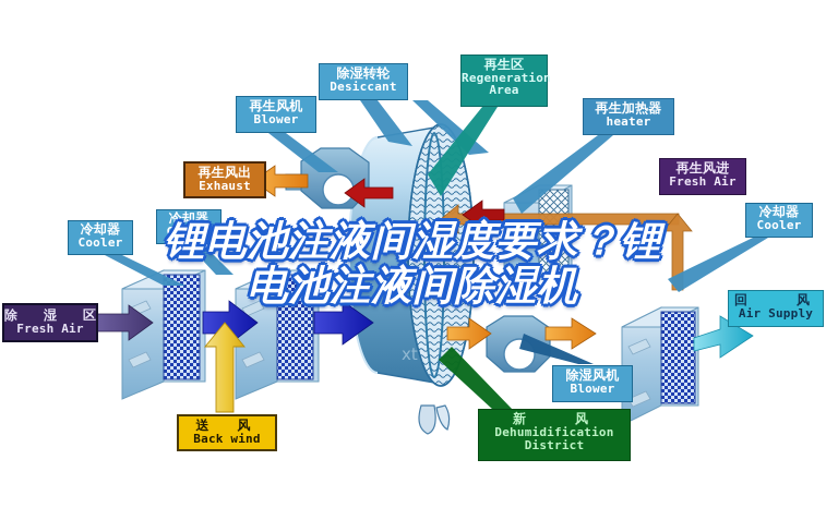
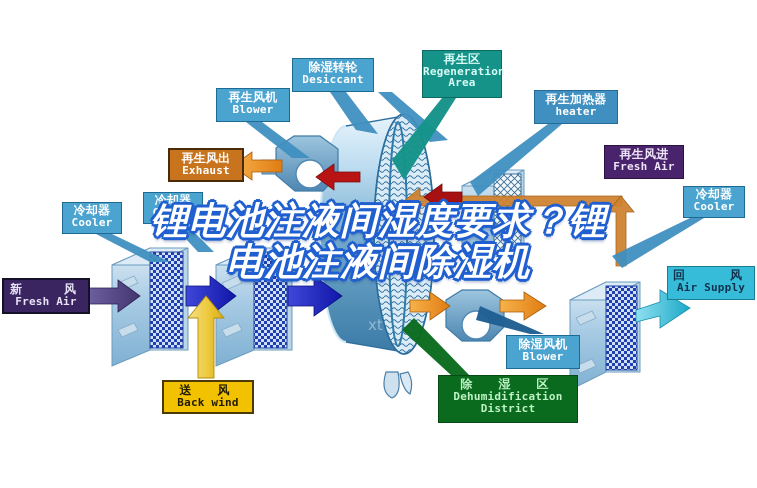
  xt
  除湿转轮
  Desiccant
  再生风机
  Blower
  再生风出
  Exhaust
  冷却器
  Cooler
  冷却器
  Cooler
- 除 湿 区
+ 新 风
  Fresh Air
  送 风
  Back wind
  再生区
  Regeneration Area
  再生加热器
  heater
  再生风进
  Fresh Air
  冷却器
  Cooler
  回 风
  Air Supply
  除湿风机
  Blower
- 新 风
+ 除 湿 区
  Dehumidification District
  锂电池注液间湿度要求？锂
  电池注液间除湿机
